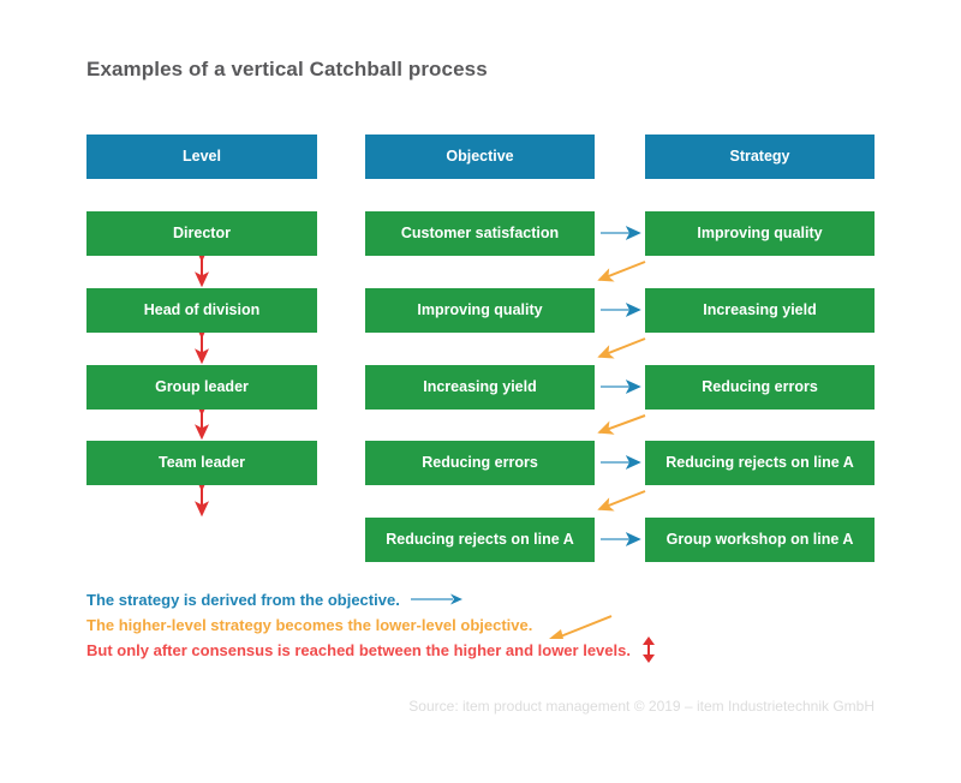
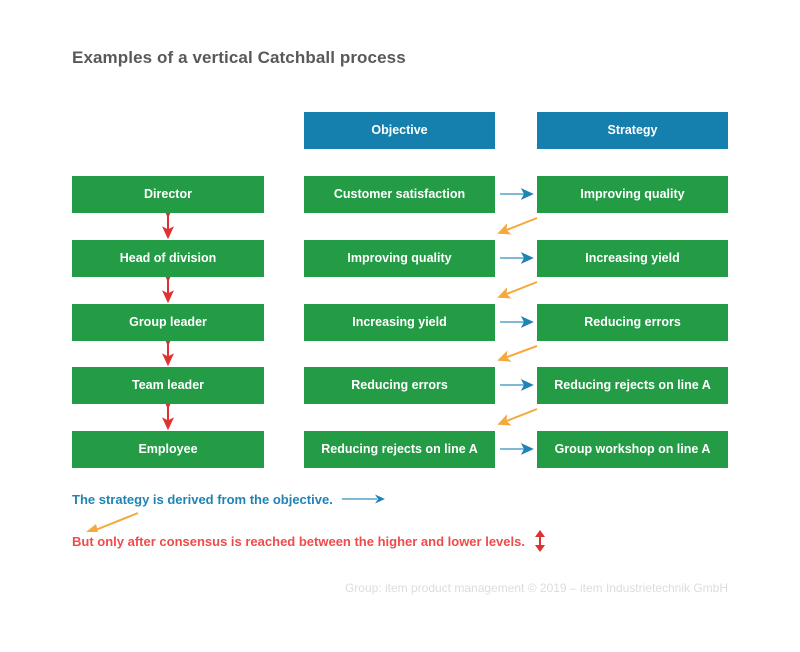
  Examples of a vertical Catchball process
- Level
  Objective
  Strategy
  Director
  Customer satisfaction
  Improving quality
  Head of division
  Improving quality
  Increasing yield
  Group leader
  Increasing yield
  Reducing errors
  Team leader
  Reducing errors
  Reducing rejects on line A
+ Employee
  Reducing rejects on line A
  Group workshop on line A
  The strategy is derived from the objective.
- The higher-level strategy becomes the lower-level objective.
  But only after consensus is reached between the higher and lower levels.
- Source: item product management © 2019 – item Industrietechnik GmbH
+ Group: item product management © 2019 – item Industrietechnik GmbH
